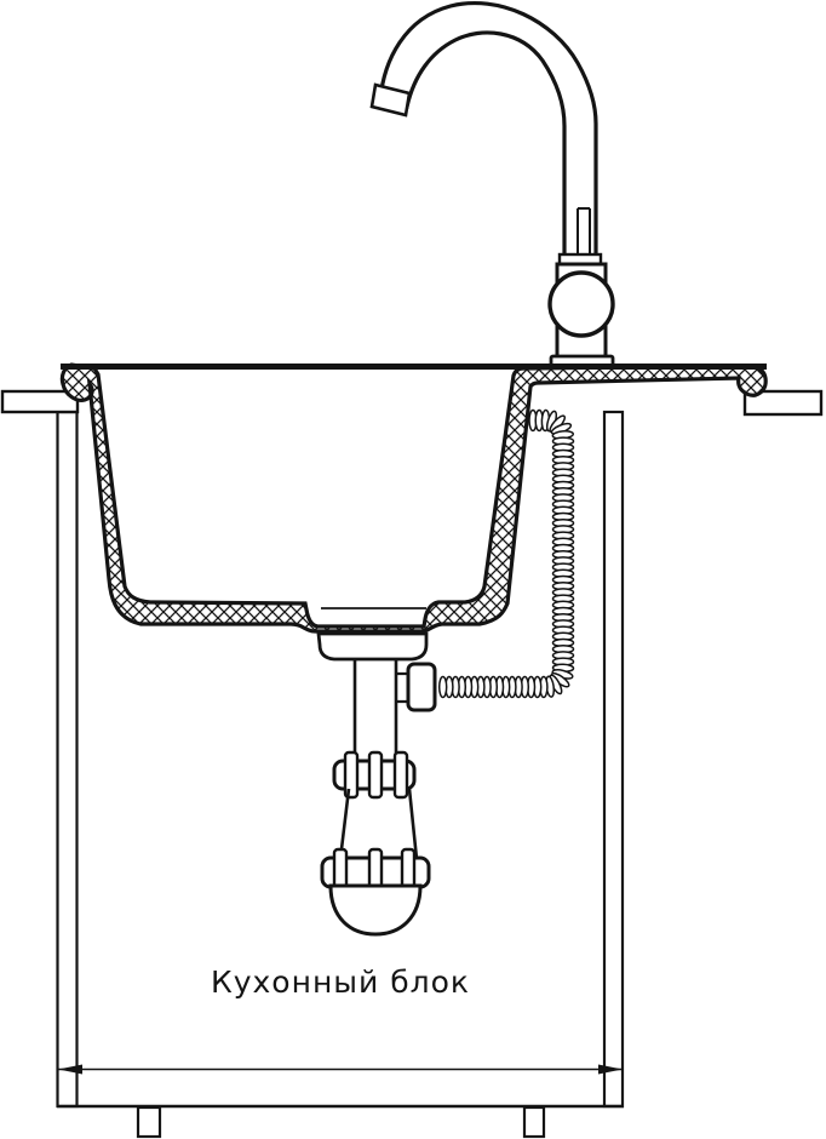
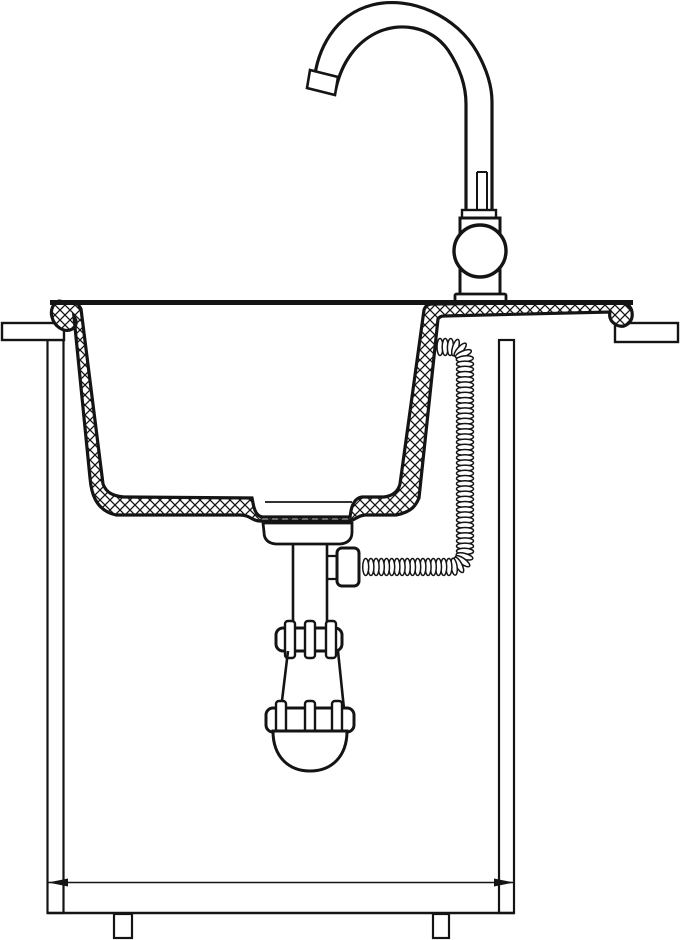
- Кухонный блок
